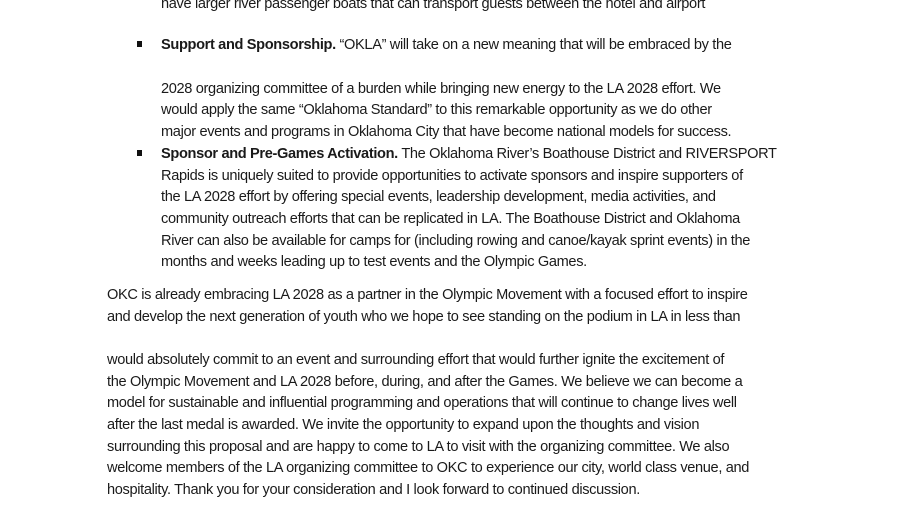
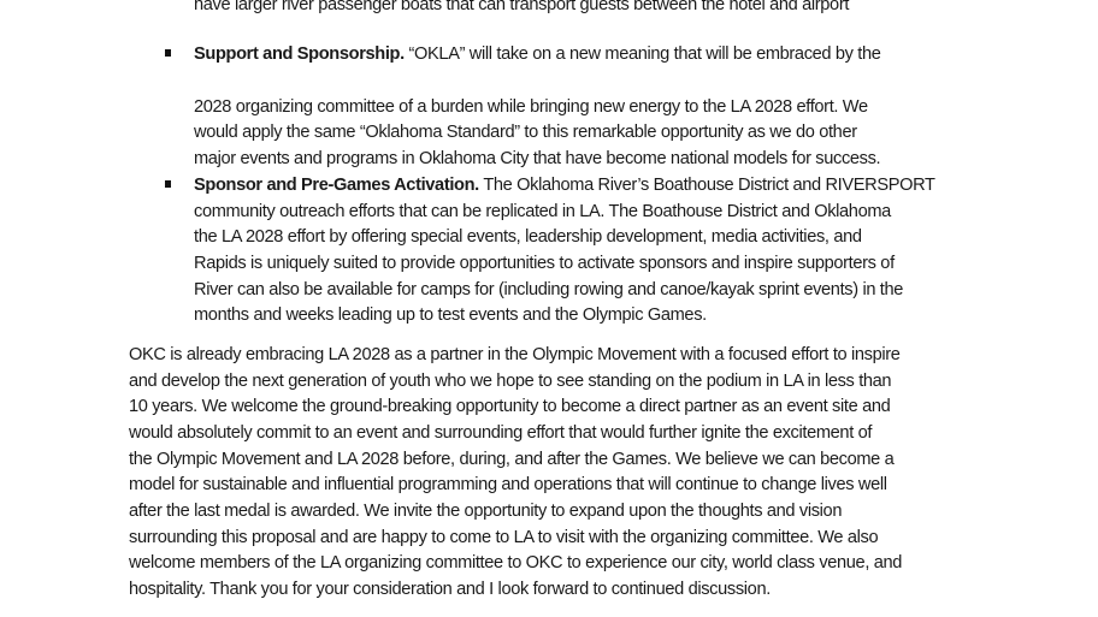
  have larger river passenger boats that can transport guests between the hotel and airport
  Support and Sponsorship. “OKLA” will take on a new meaning that will be embraced by the
  2028 organizing committee of a burden while bringing new energy to the LA 2028 effort. We
  would apply the same “Oklahoma Standard” to this remarkable opportunity as we do other
  major events and programs in Oklahoma City that have become national models for success.
  Sponsor and Pre-Games Activation. The Oklahoma River’s Boathouse District and RIVERSPORT
- Rapids is uniquely suited to provide opportunities to activate sponsors and inspire supporters of
+ community outreach efforts that can be replicated in LA. The Boathouse District and Oklahoma
  the LA 2028 effort by offering special events, leadership development, media activities, and
- community outreach efforts that can be replicated in LA. The Boathouse District and Oklahoma
+ Rapids is uniquely suited to provide opportunities to activate sponsors and inspire supporters of
  River can also be available for camps for (including rowing and canoe/kayak sprint events) in the
  months and weeks leading up to test events and the Olympic Games.
  OKC is already embracing LA 2028 as a partner in the Olympic Movement with a focused effort to inspire
  and develop the next generation of youth who we hope to see standing on the podium in LA in less than
+ 10 years. We welcome the ground-breaking opportunity to become a direct partner as an event site and
  would absolutely commit to an event and surrounding effort that would further ignite the excitement of
  the Olympic Movement and LA 2028 before, during, and after the Games. We believe we can become a
  model for sustainable and influential programming and operations that will continue to change lives well
  after the last medal is awarded. We invite the opportunity to expand upon the thoughts and vision
  surrounding this proposal and are happy to come to LA to visit with the organizing committee. We also
  welcome members of the LA organizing committee to OKC to experience our city, world class venue, and
  hospitality. Thank you for your consideration and I look forward to continued discussion.
